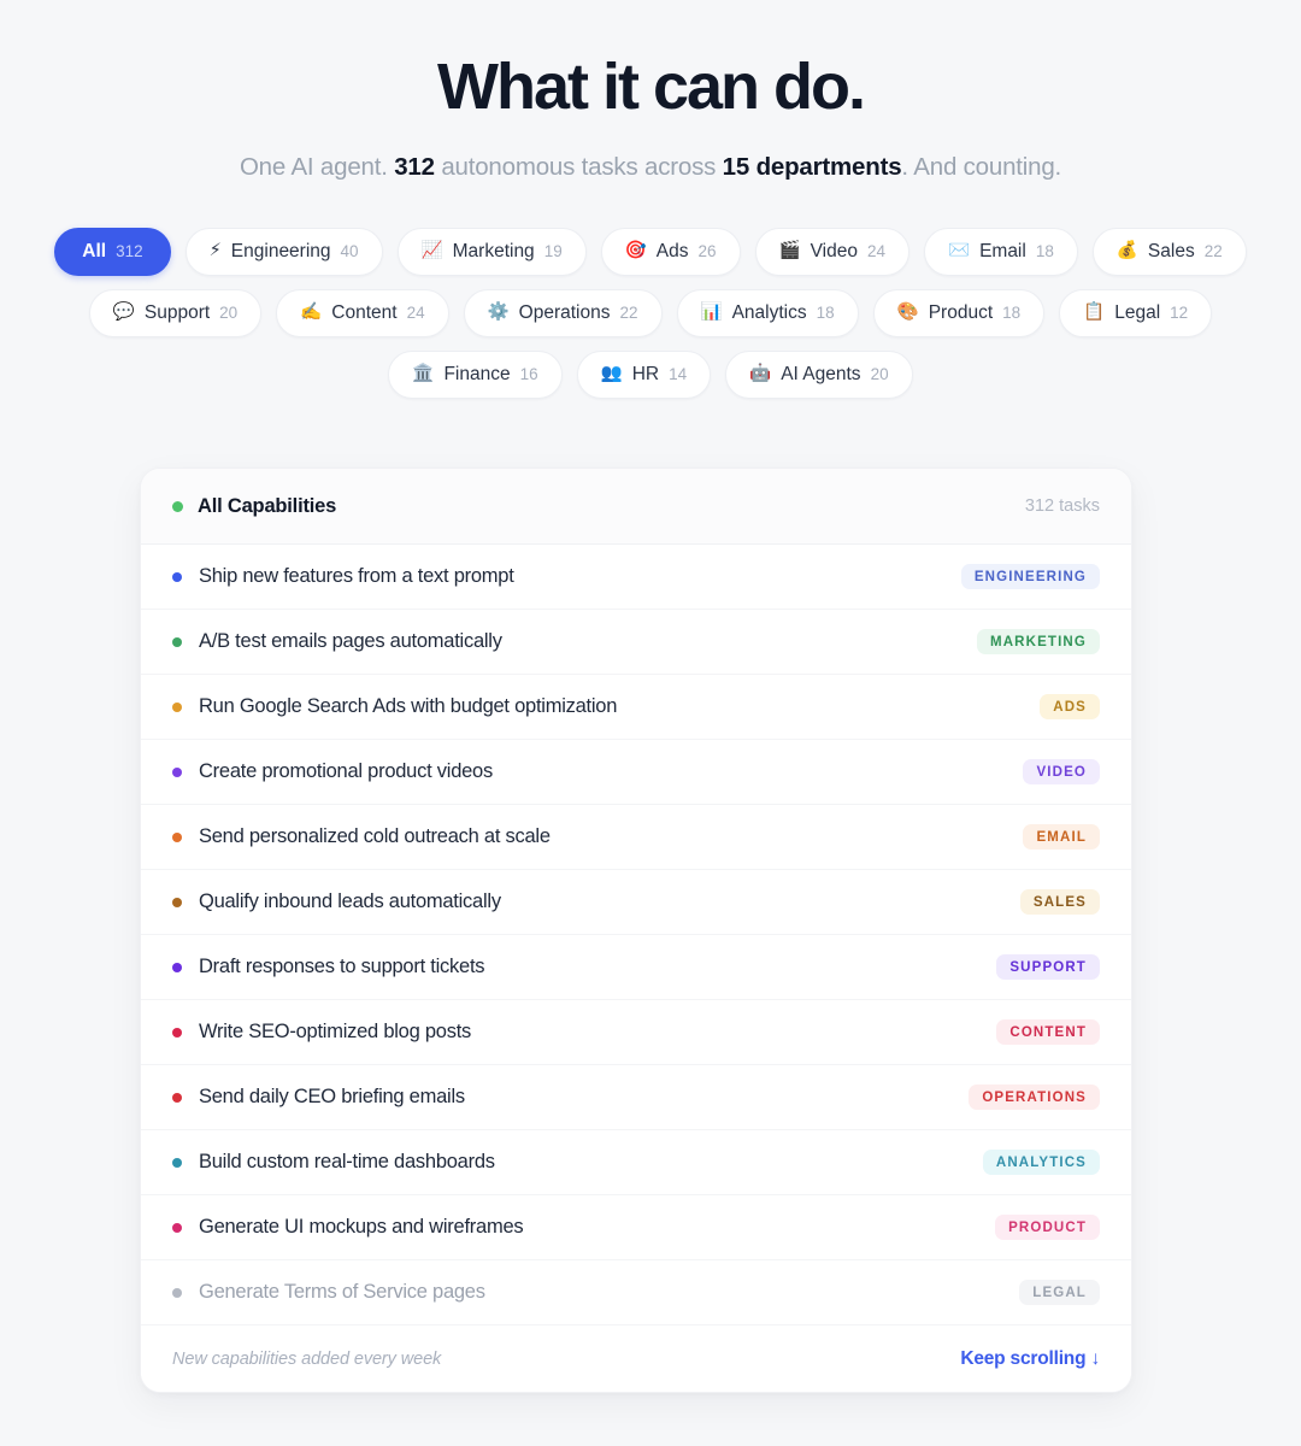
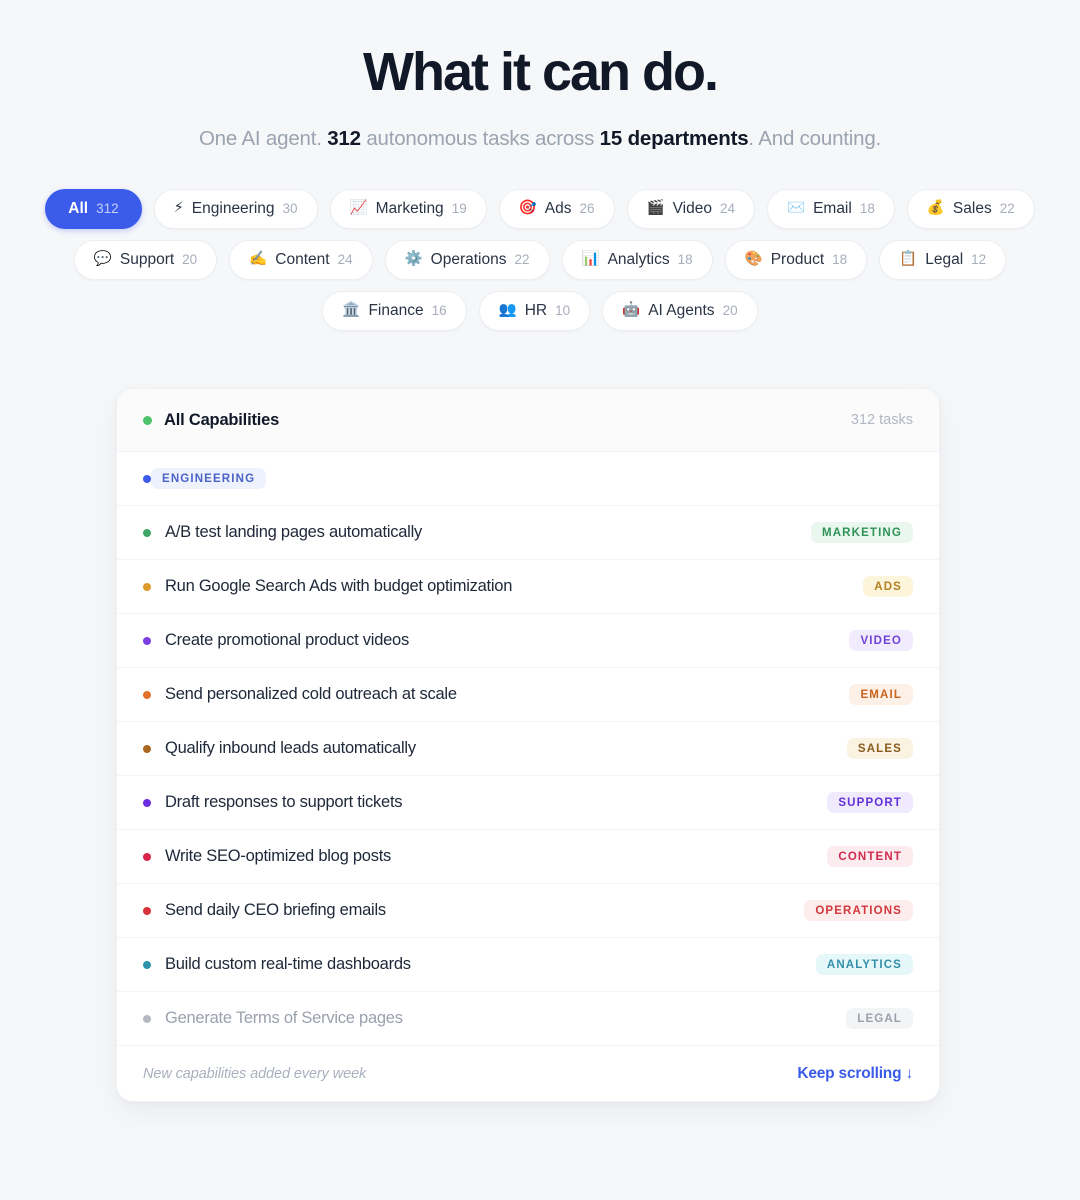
  What it can do.
  One AI agent. 312 autonomous tasks across 15 departments. And counting.
  All
  312
  ⚡
  Engineering
- 40
+ 30
  📈
  Marketing
  19
  🎯
  Ads
  26
  🎬
  Video
  24
  ✉️
  Email
  18
  💰
  Sales
  22
  💬
  Support
  20
  ✍️
  Content
  24
  ⚙️
  Operations
  22
  📊
  Analytics
  18
  🎨
  Product
  18
  📋
  Legal
  12
  🏛️
  Finance
  16
  👥
  HR
- 14
+ 10
  🤖
  AI Agents
  20
  All Capabilities
  312 tasks
- Ship new features from a text prompt
  ENGINEERING
- A/B test emails pages automatically
+ A/B test landing pages automatically
  MARKETING
  Run Google Search Ads with budget optimization
  ADS
  Create promotional product videos
  VIDEO
  Send personalized cold outreach at scale
  EMAIL
  Qualify inbound leads automatically
  SALES
  Draft responses to support tickets
  SUPPORT
  Write SEO-optimized blog posts
  CONTENT
  Send daily CEO briefing emails
  OPERATIONS
  Build custom real-time dashboards
  ANALYTICS
- Generate UI mockups and wireframes
- PRODUCT
  Generate Terms of Service pages
  LEGAL
  New capabilities added every week
  Keep scrolling ↓
